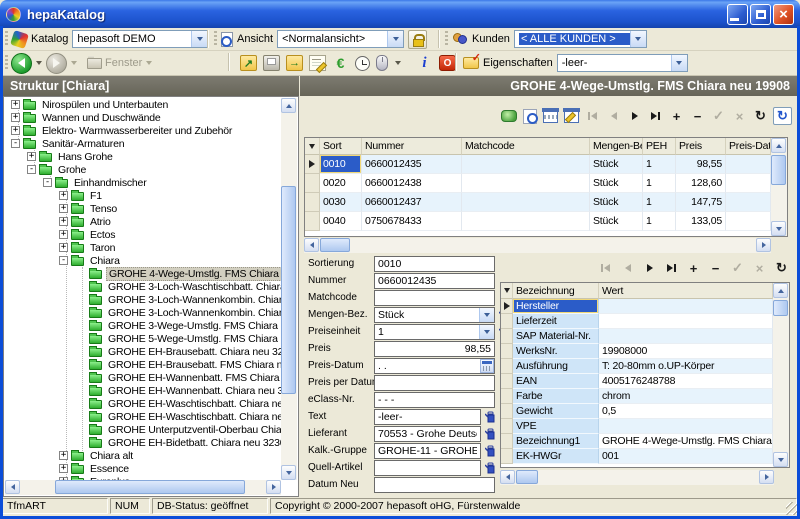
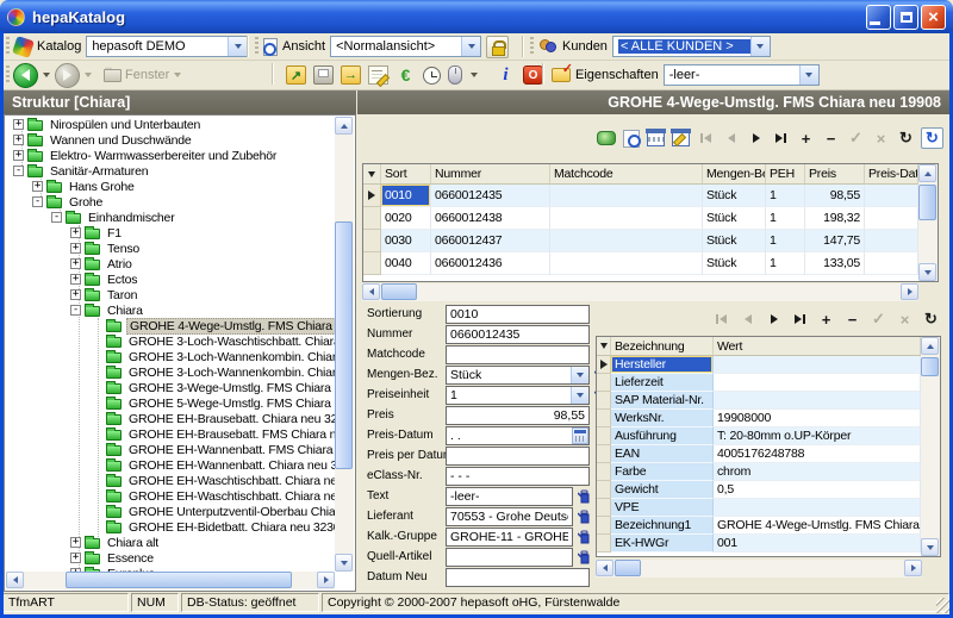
  hepaKatalog
  ×
  Katalog
  hepasoft DEMO
  Ansicht
  <Normalansicht>
  Kunden
  < ALLE KUNDEN >
  Fenster
  ↗
  →
  €
  i
  O
  Eigenschaften
  -leer-
  Struktur [Chiara]
  +
  Nirospülen und Unterbauten
  +
  Wannen und Duschwände
  +
  Elektro- Warmwasserbereiter und Zubehör
  -
  Sanitär-Armaturen
  +
  Hans Grohe
  -
  Grohe
  -
  Einhandmischer
  +
  F1
  +
  Tenso
  +
  Atrio
  +
  Ectos
  +
  Taron
  -
  Chiara
  GROHE 4-Wege-Umstlg. FMS Chiara
  GROHE 3-Loch-Waschtischbatt. Chiar
  GROHE 3-Loch-Wannenkombin. Chia
  GROHE 3-Loch-Wannenkombin. Chia
  GROHE 3-Wege-Umstlg. FMS Chiara
  GROHE 5-Wege-Umstlg. FMS Chiara
  GROHE EH-Brausebatt. Chiara neu 3
  GROHE EH-Brausebatt. FMS Chiara n
  GROHE EH-Wannenbatt. FMS Chiara
  GROHE EH-Wannenbatt. Chiara neu
  GROHE EH-Waschtischbatt. Chiara n
  GROHE EH-Waschtischbatt. Chiara n
  GROHE Unterputzventil-Oberbau Chia
  GROHE EH-Bidetbatt. Chiara neu 323
  +
  Chiara alt
  +
  Essence
  GROHE 4-Wege-Umstlg. FMS Chiara neu 19908
  +
  −
  ✓
  ×
  ↻
  ↻
  Sort
  Nummer
  Matchcode
  Mengen-B
  PEH
  Preis
  Preis-Dat
  0010
  0660012435
  Stück
  1
  98,55
  0020
  0660012438
  Stück
  1
- 128,60
+ 198,32
  0030
  0660012437
  Stück
  1
  147,75
  0040
- 0750678433
+ 0660012436
  Stück
  1
  133,05
  Sortierung
  0010
  Nummer
  0660012435
  Matchcode
  Mengen-Bez.
  Stück
  Preiseinheit
  1
  Preis
  98,55
  Preis-Datum
  . .
  Preis per Datu
  eClass-Nr.
  - - -
  Text
  -leer-
  Lieferant
  70553 - Grohe Deuts
  Kalk.-Gruppe
  GROHE-11 - GROHE
  Quell-Artikel
  Datum Neu
  +
  −
  ✓
  ×
  ↻
  Bezeichnung
  Wert
  Hersteller
  Lieferzeit
  SAP Material-Nr.
  WerksNr.
  19908000
  Ausführung
  T: 20-80mm o.UP-Körper
  EAN
  4005176248788
  Farbe
  chrom
  Gewicht
  0,5
  VPE
  Bezeichnung1
  GROHE 4-Wege-Umstlg. FMS Chiara
  EK-HWGr
  001
  TfmART
  NUM
  DB-Status: geöffnet
  Copyright © 2000-2007 hepasoft oHG, Fürstenwalde
